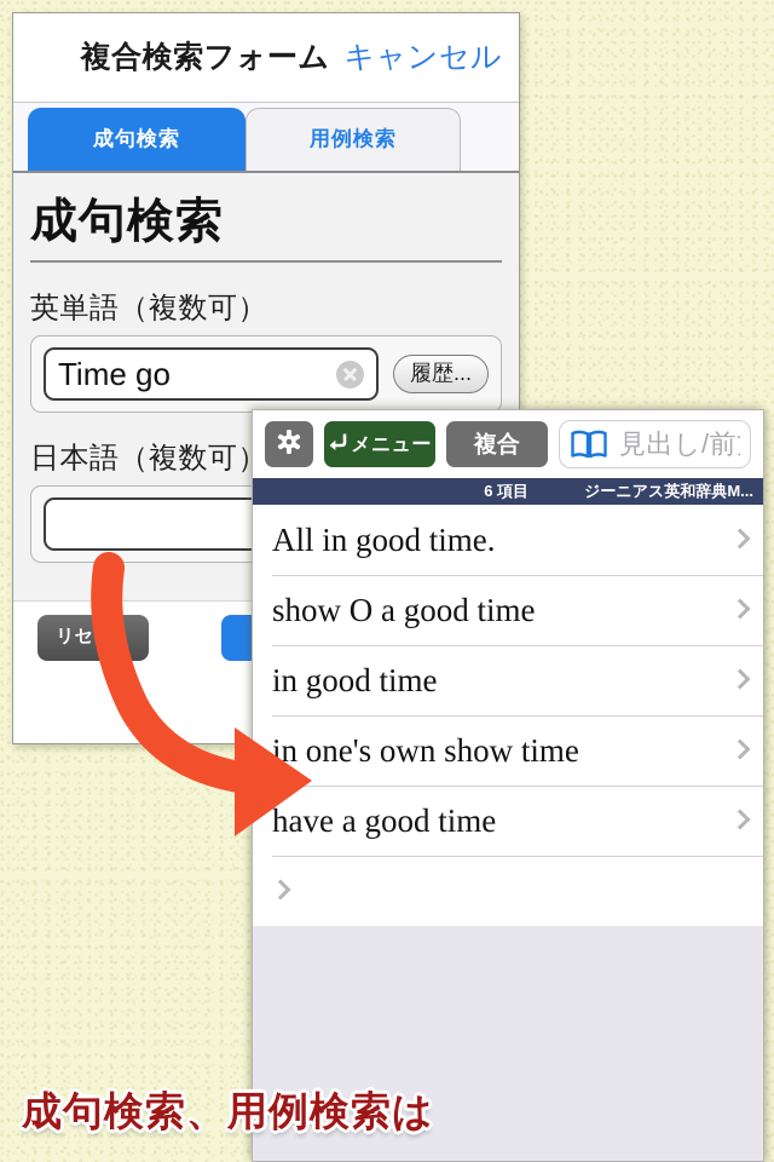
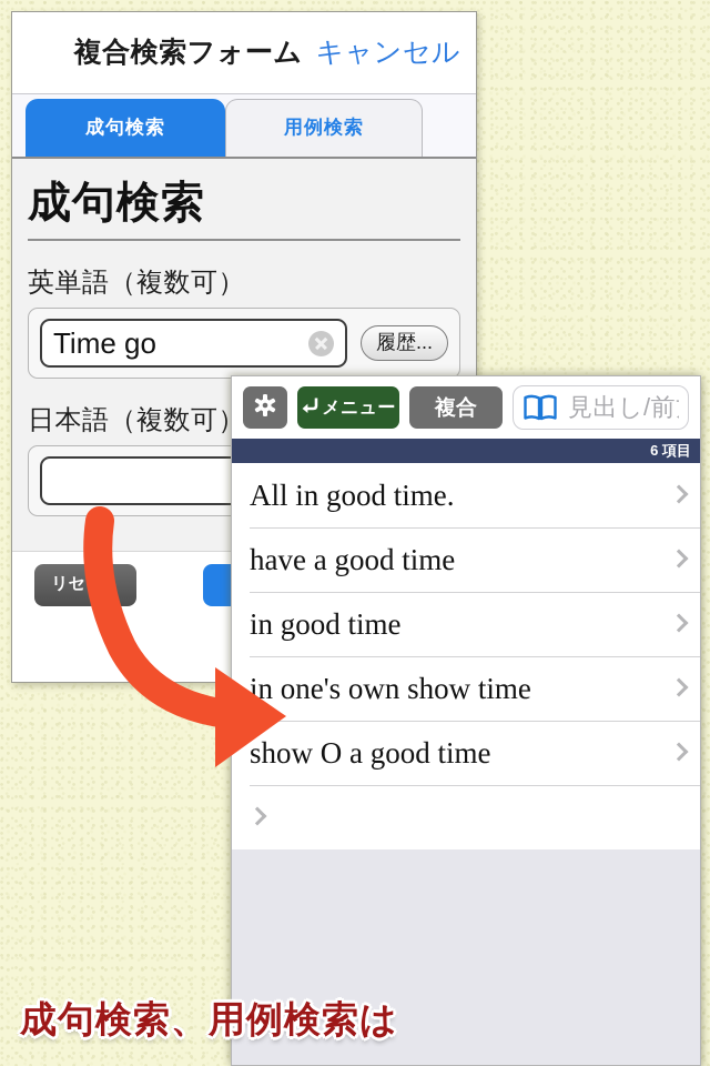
  複合検索フォーム
  キャンセル
  成句検索
  用例検索
  成句検索
  英単語（複数可）
  Time go
  履歴...
  日本語（複数可
  メニュー
  複合
  見出し/前
  6 項目
- ジーニアス英和辞典M...
  All in good time.
- show O a good time
+ have a good time
  in good time
  in one's own show time
- have a good time
+ show O a good time
  成句検索、用例検索は
